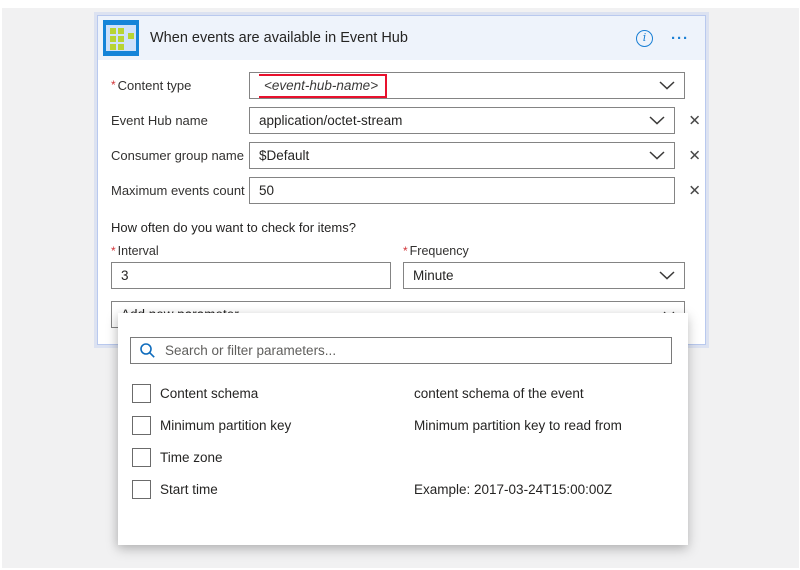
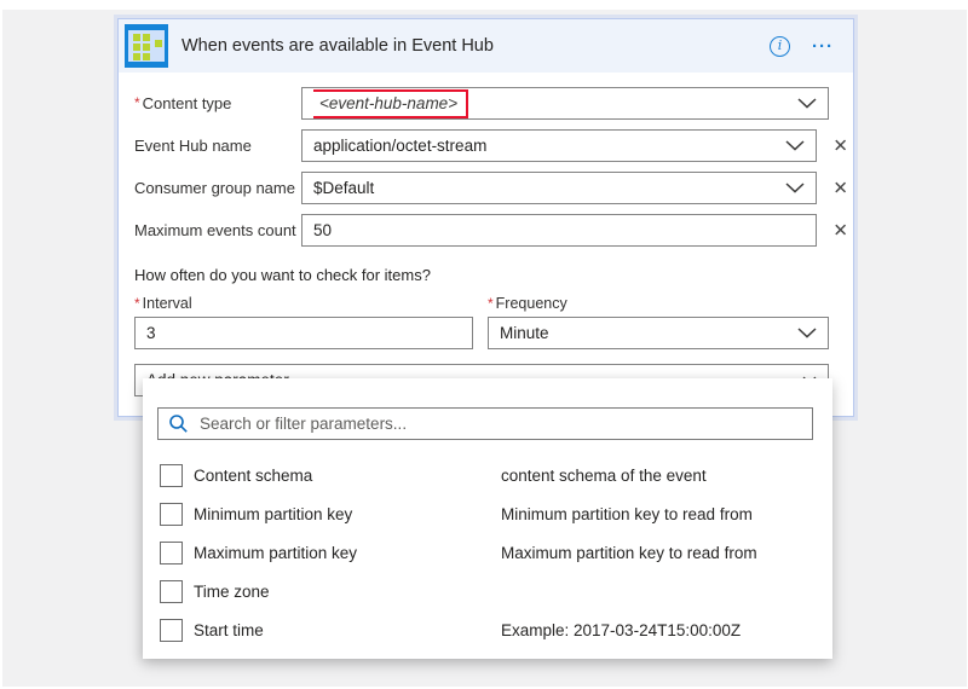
  When events are available in Event Hub
  i
  ···
  * Content type
  <event-hub-name>
  Event Hub name
  application/octet-stream
  ✕
  Consumer group name
  $Default
  ✕
  Maximum events count
  50
  ✕
  How often do you want to check for items?
  * Interval
  3
  * Frequency
  Minute
  Search or filter parameters...
  Content schema
  content schema of the event
  Minimum partition key
  Minimum partition key to read from
+ Maximum partition key
+ Maximum partition key to read from
  Time zone
  Start time
  Example: 2017-03-24T15:00:00Z
